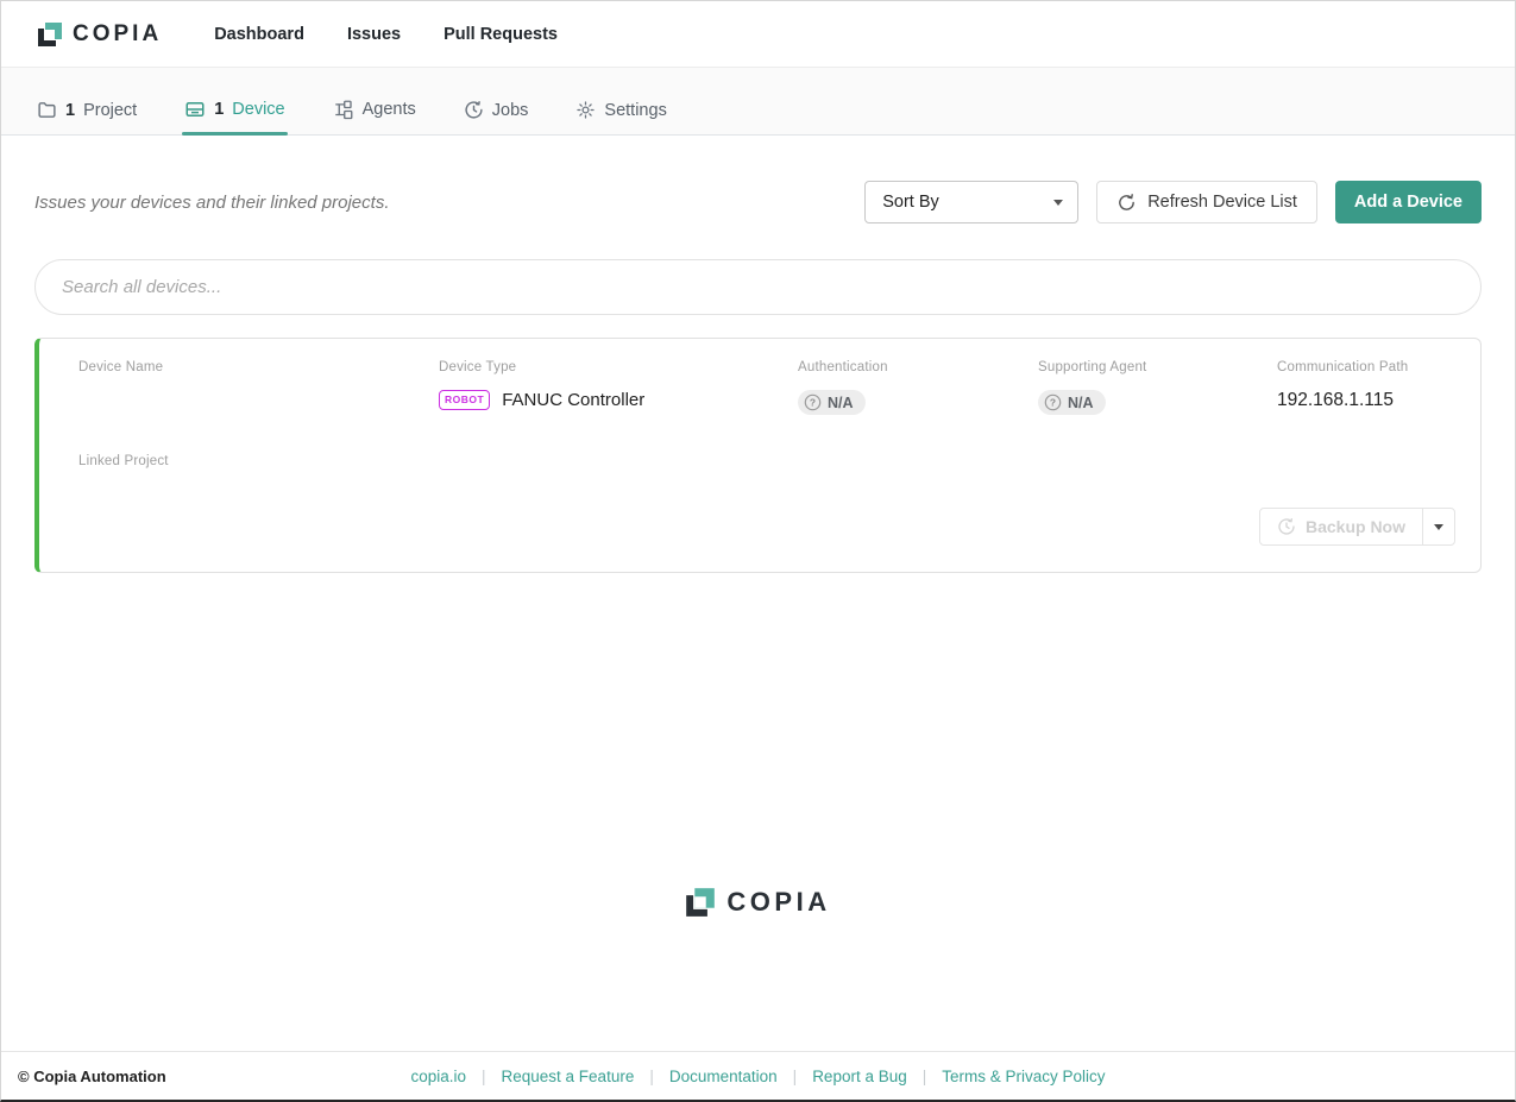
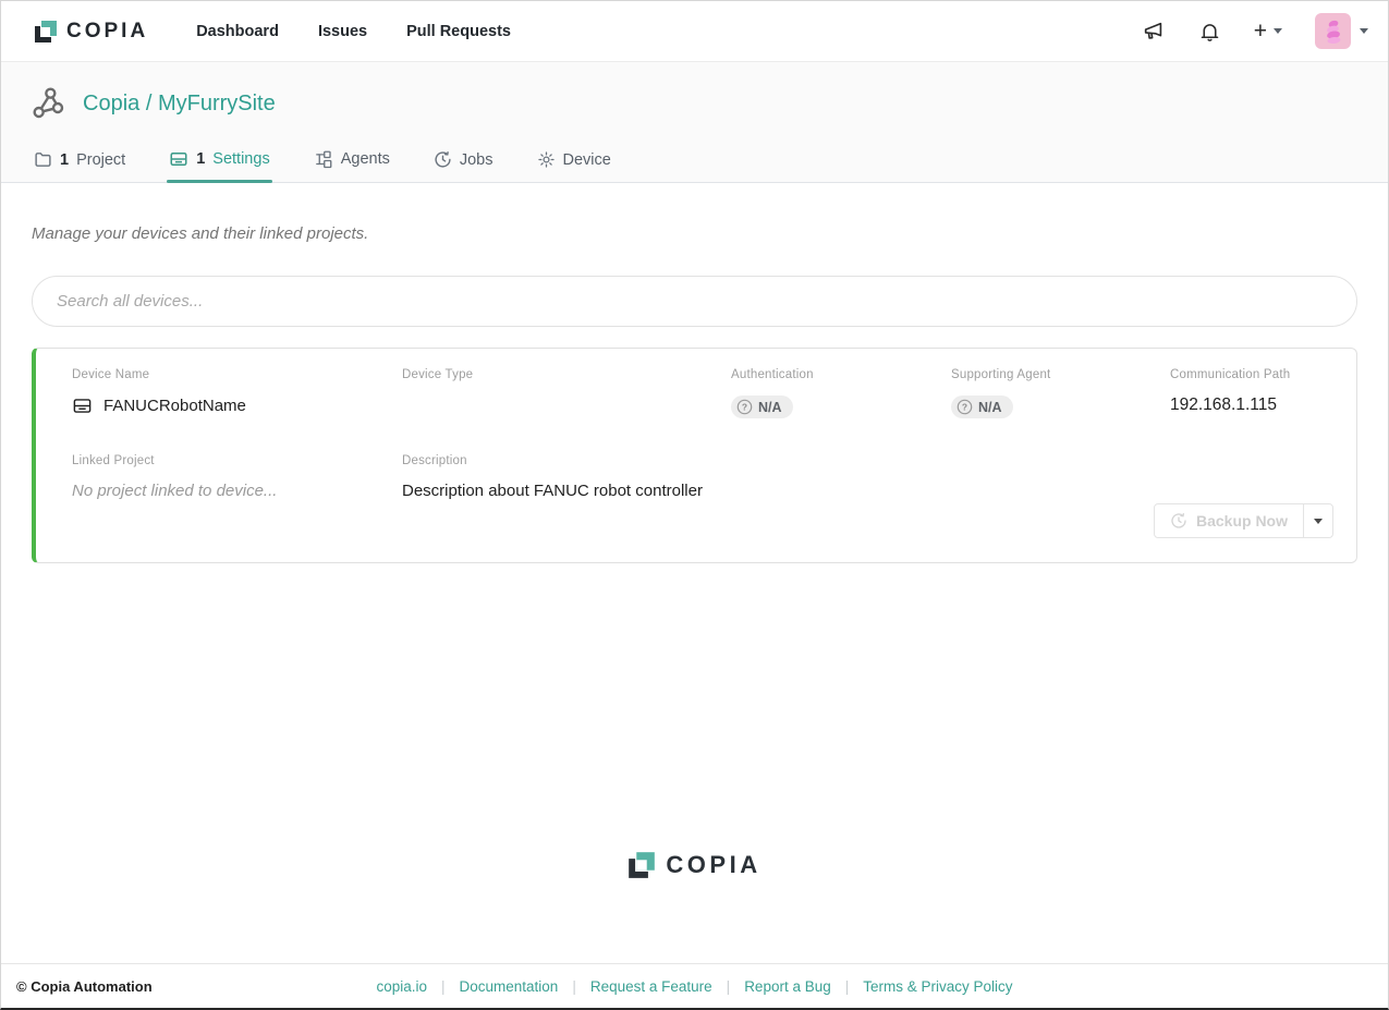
  COPIA
  Dashboard
  Issues
  Pull Requests
+ +
+ Copia / MyFurrySite
  1
  Project
  1
- Device
+ Settings
  Agents
  Jobs
- Settings
+ Device
- Issues your devices and their linked projects.
+ Manage your devices and their linked projects.
- Sort By
- Refresh Device List
- Add a Device
  Search all devices...
  Device Name
+ FANUCRobotName
  Device Type
- ROBOT
- FANUC Controller
  Authentication
  ?
  N/A
  Supporting Agent
  ?
  N/A
  Communication Path
  192.168.1.115
  Linked Project
+ No project linked to device...
+ Description
+ Description about FANUC robot controller
  Backup Now
  COPIA
  © Copia Automation
  copia.io
  |
- Request a Feature
+ Documentation
  |
- Documentation
+ Request a Feature
  |
  Report a Bug
  |
  Terms & Privacy Policy
